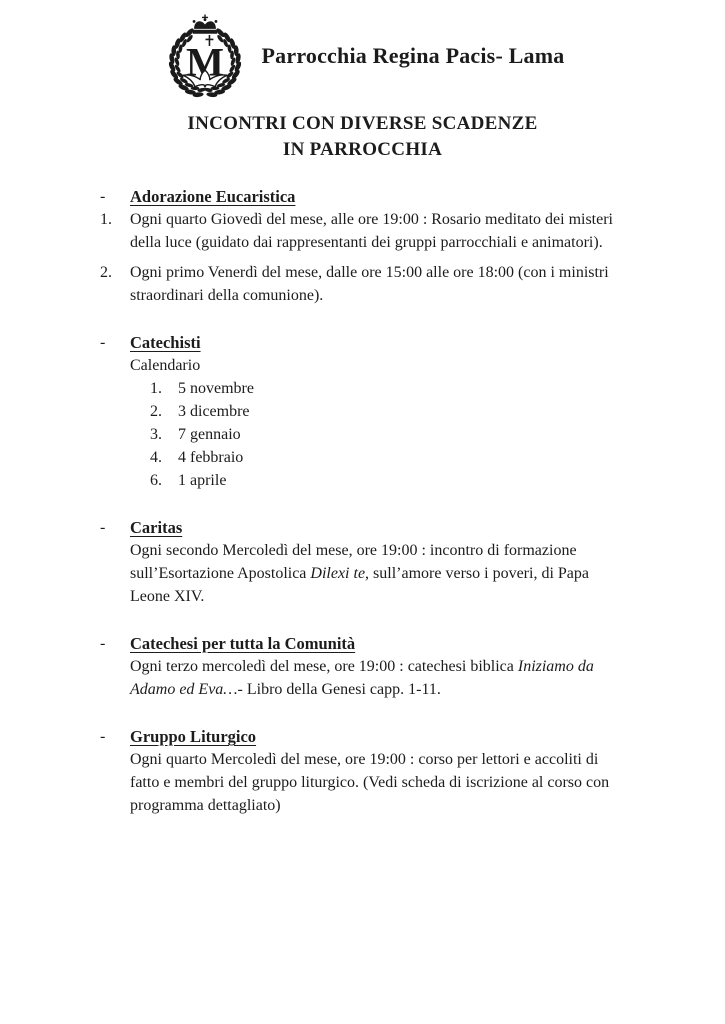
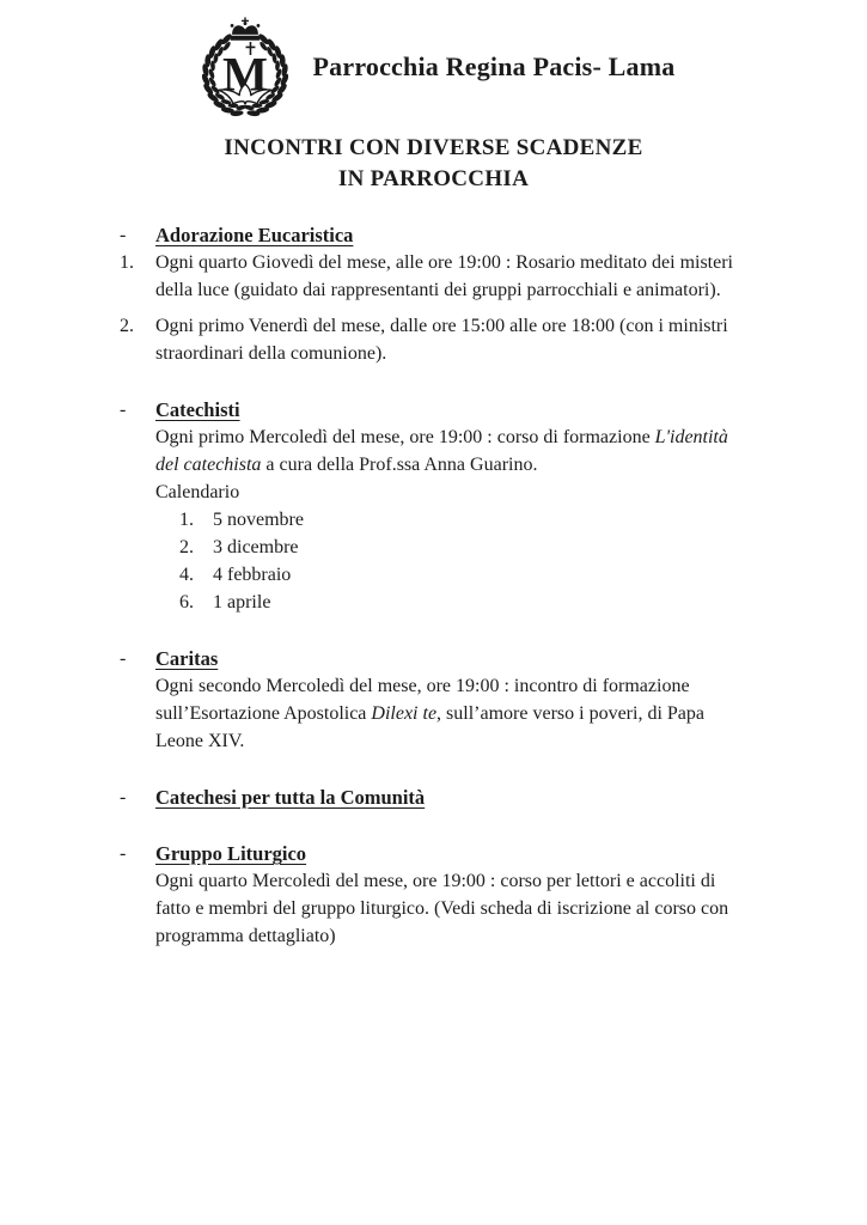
  M
  Parrocchia Regina Pacis- Lama
  INCONTRI CON DIVERSE SCADENZE
  IN PARROCCHIA
  -
  Adorazione Eucaristica
  1.
  Ogni quarto Giovedì del mese, alle ore 19:00 : Rosario meditato dei misteri della luce (guidato dai rappresentanti dei gruppi parrocchiali e animatori).
  2.
  Ogni primo Venerdì del mese, dalle ore 15:00 alle ore 18:00 (con i ministri straordinari della comunione).
  -
  Catechisti
+ Ogni primo Mercoledì del mese, ore 19:00 : corso di formazione L'identità del catechista a cura della Prof.ssa Anna Guarino.
  Calendario
  1.
  5 novembre
  2.
  3 dicembre
- 3.
- 7 gennaio
  4.
  4 febbraio
  6.
  1 aprile
  -
  Caritas
  Ogni secondo Mercoledì del mese, ore 19:00 : incontro di formazione sull’Esortazione Apostolica Dilexi te, sull’amore verso i poveri, di Papa Leone XIV.
  -
  Catechesi per tutta la Comunità
- Ogni terzo mercoledì del mese, ore 19:00 : catechesi biblica Iniziamo da Adamo ed Eva…- Libro della Genesi capp. 1-11.
  -
  Gruppo Liturgico
  Ogni quarto Mercoledì del mese, ore 19:00 : corso per lettori e accoliti di fatto e membri del gruppo liturgico. (Vedi scheda di iscrizione al corso con programma dettagliato)
